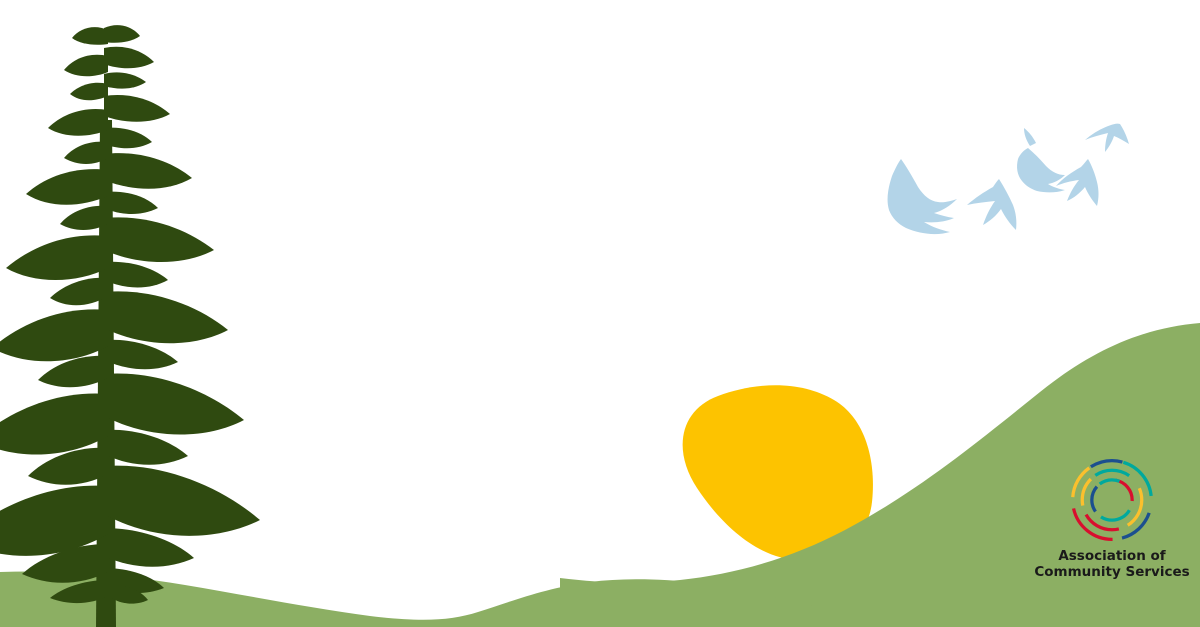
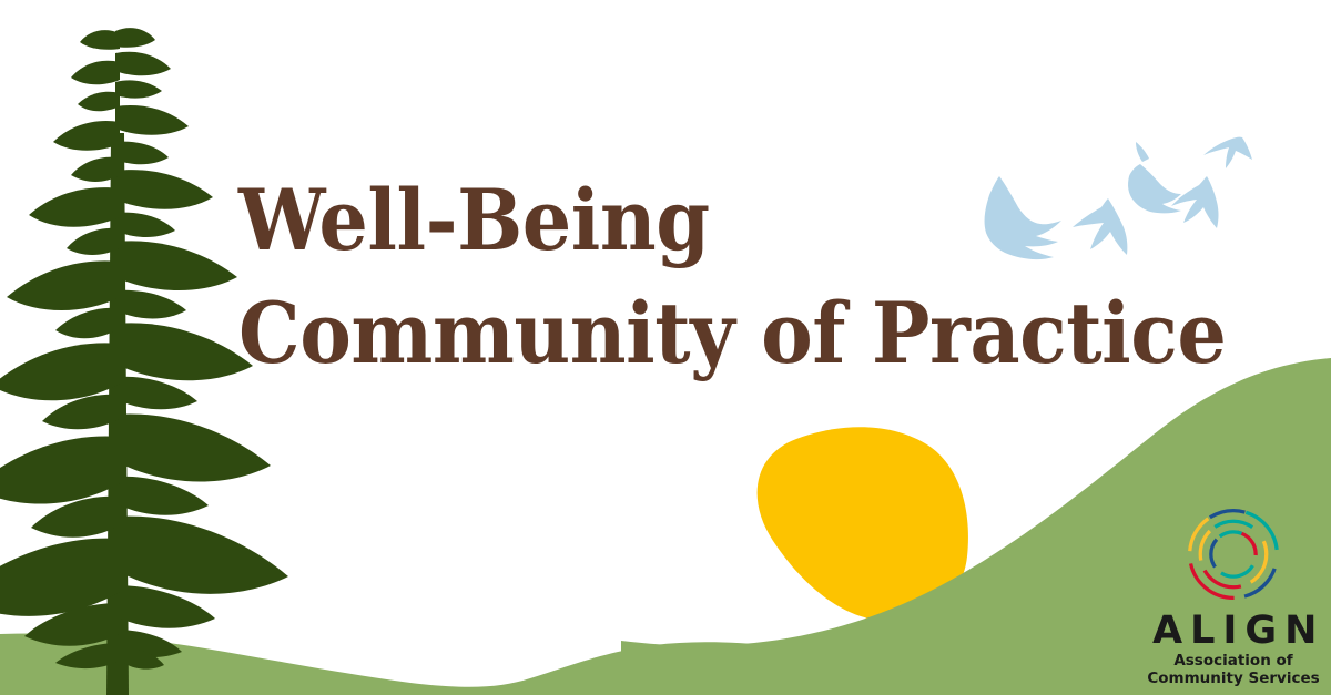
+ Well-Being
+ Community of Practice
+ ALIGN
  Association of
  Community Services
